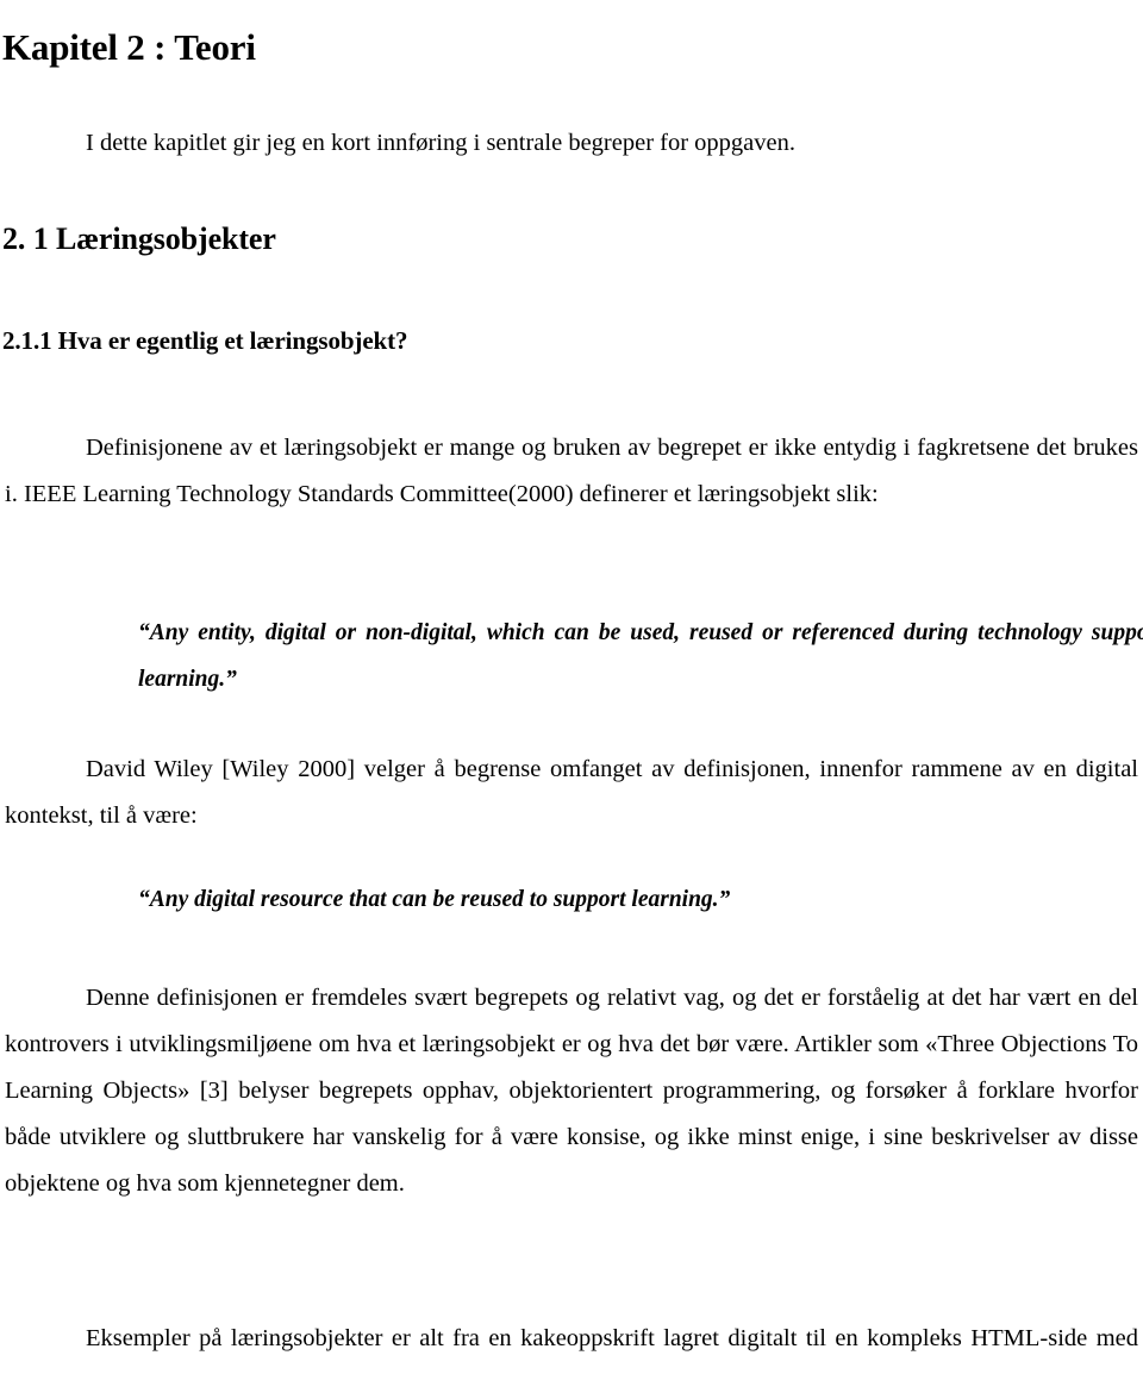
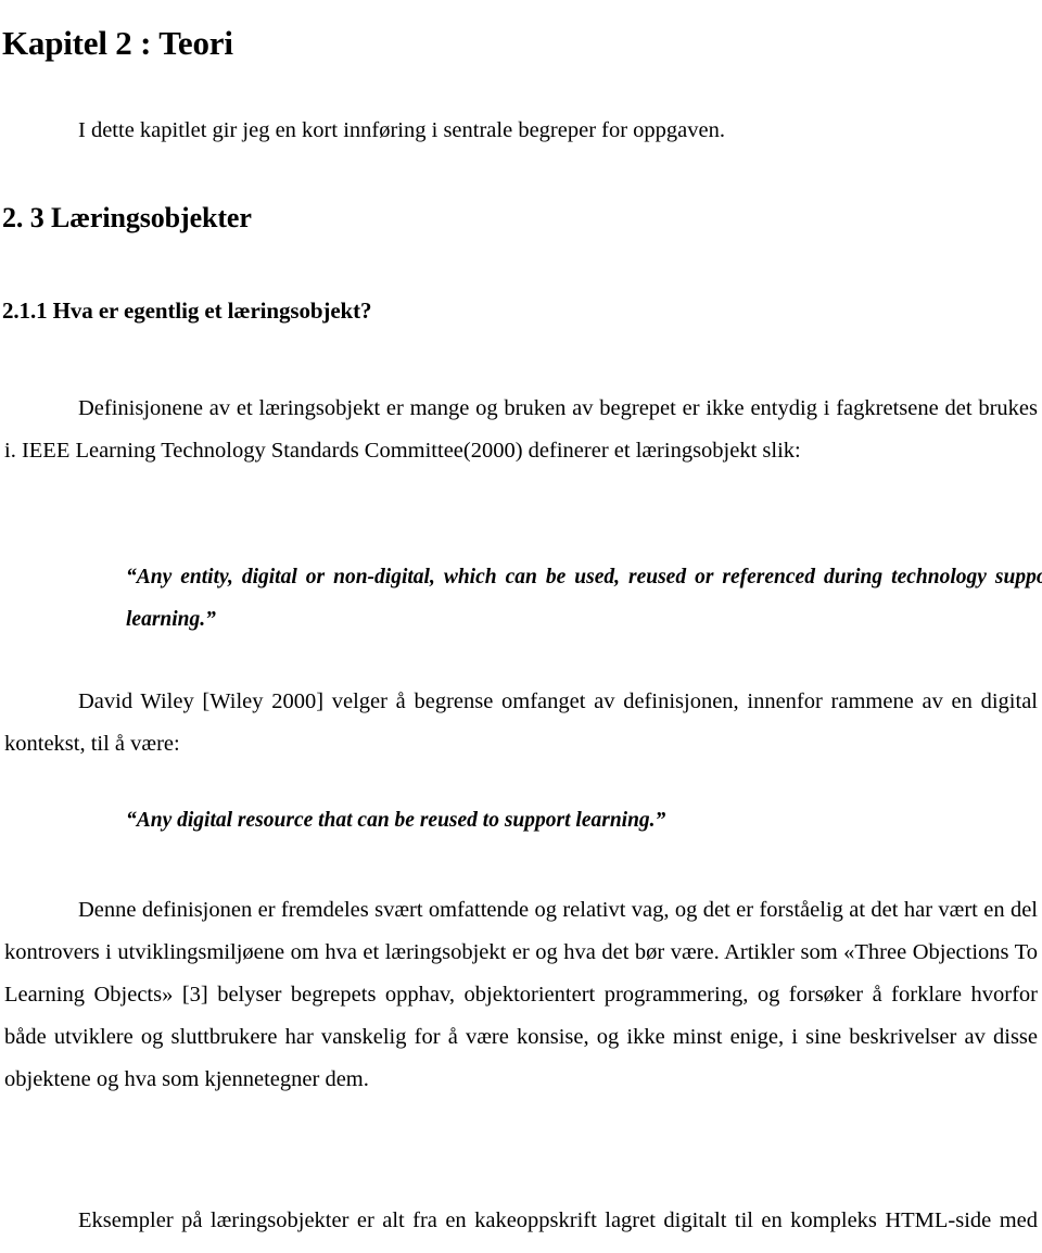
  Kapitel 2 : Teori
  I dette kapitlet gir jeg en kort innføring i sentrale begreper for oppgaven.
- 2. 1 Læringsobjekter
+ 2. 3 Læringsobjekter
  2.1.1 Hva er egentlig et læringsobjekt?
  Definisjonene av et læringsobjekt er mange og bruken av begrepet er ikke entydig i fagkretsene det brukes i. IEEE Learning Technology Standards Committee(2000) definerer et læringsobjekt slik:
  “Any entity, digital or non-digital, which can be used, reused or referenced during technology supp learning.”
  David Wiley [Wiley 2000] velger å begrense omfanget av definisjonen, innenfor rammene av en digital kontekst, til å være:
  “Any digital resource that can be reused to support learning.”
- Denne definisjonen er fremdeles svært begrepets og relativt vag, og det er forståelig at det har vært en del kontrovers i utviklingsmiljøene om hva et læringsobjekt er og hva det bør være. Artikler som «Three Objections To Learning Objects» [3] belyser begrepets opphav, objektorientert programmering, og forsøker å forklare hvorfor både utviklere og sluttbrukere har vanskelig for å være konsise, og ikke minst enige, i sine beskrivelser av disse objektene og hva som kjennetegner dem.
+ Denne definisjonen er fremdeles svært omfattende og relativt vag, og det er forståelig at det har vært en del kontrovers i utviklingsmiljøene om hva et læringsobjekt er og hva det bør være. Artikler som «Three Objections To Learning Objects» [3] belyser begrepets opphav, objektorientert programmering, og forsøker å forklare hvorfor både utviklere og sluttbrukere har vanskelig for å være konsise, og ikke minst enige, i sine beskrivelser av disse objektene og hva som kjennetegner dem.
